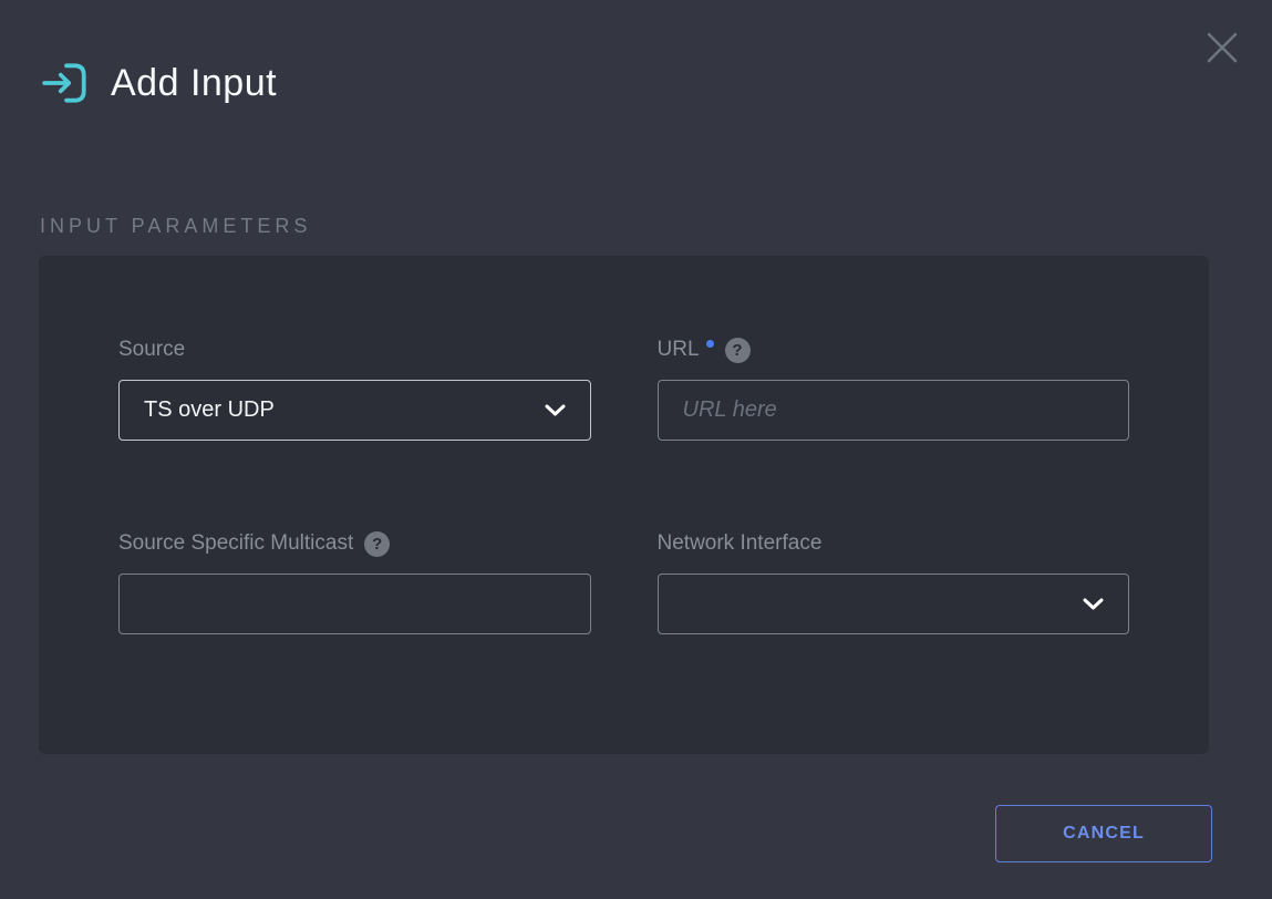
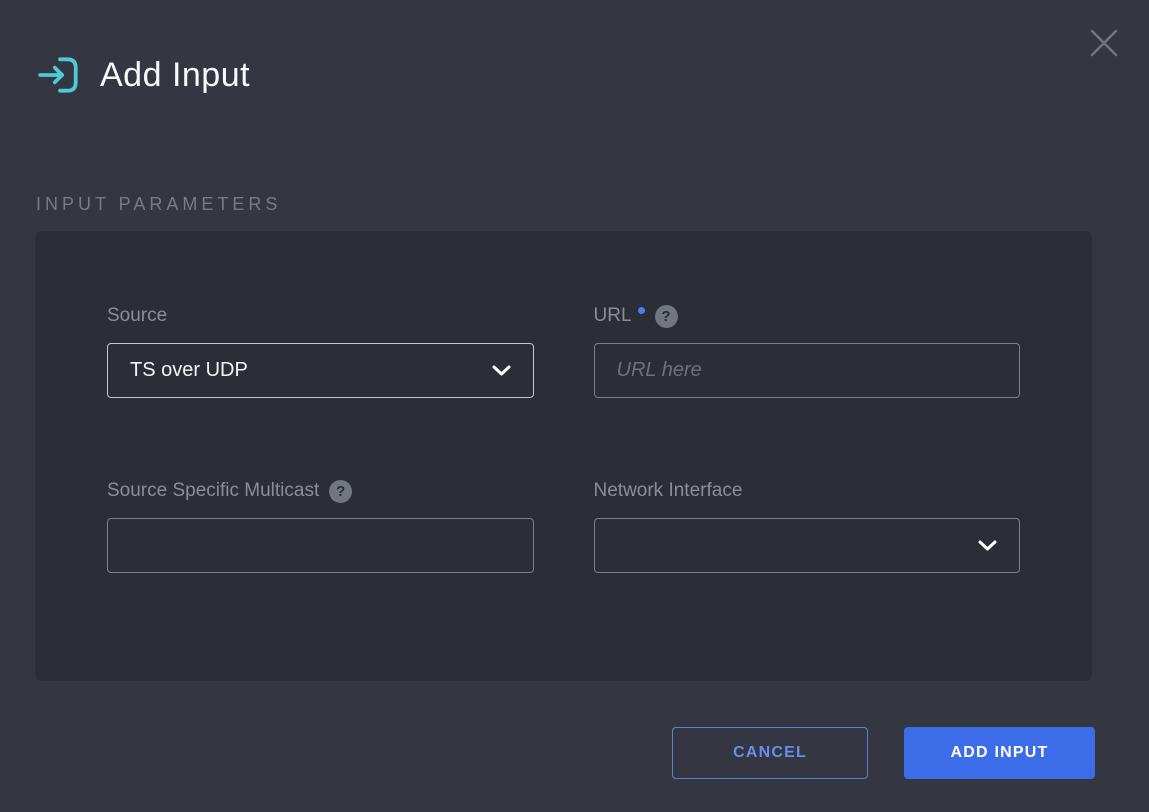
  Add Input
  INPUT PARAMETERS
  Source
  TS over UDP
  URL
  ?
  URL here
  Source Specific Multicast
  ?
  Network Interface
  CANCEL
+ ADD INPUT
